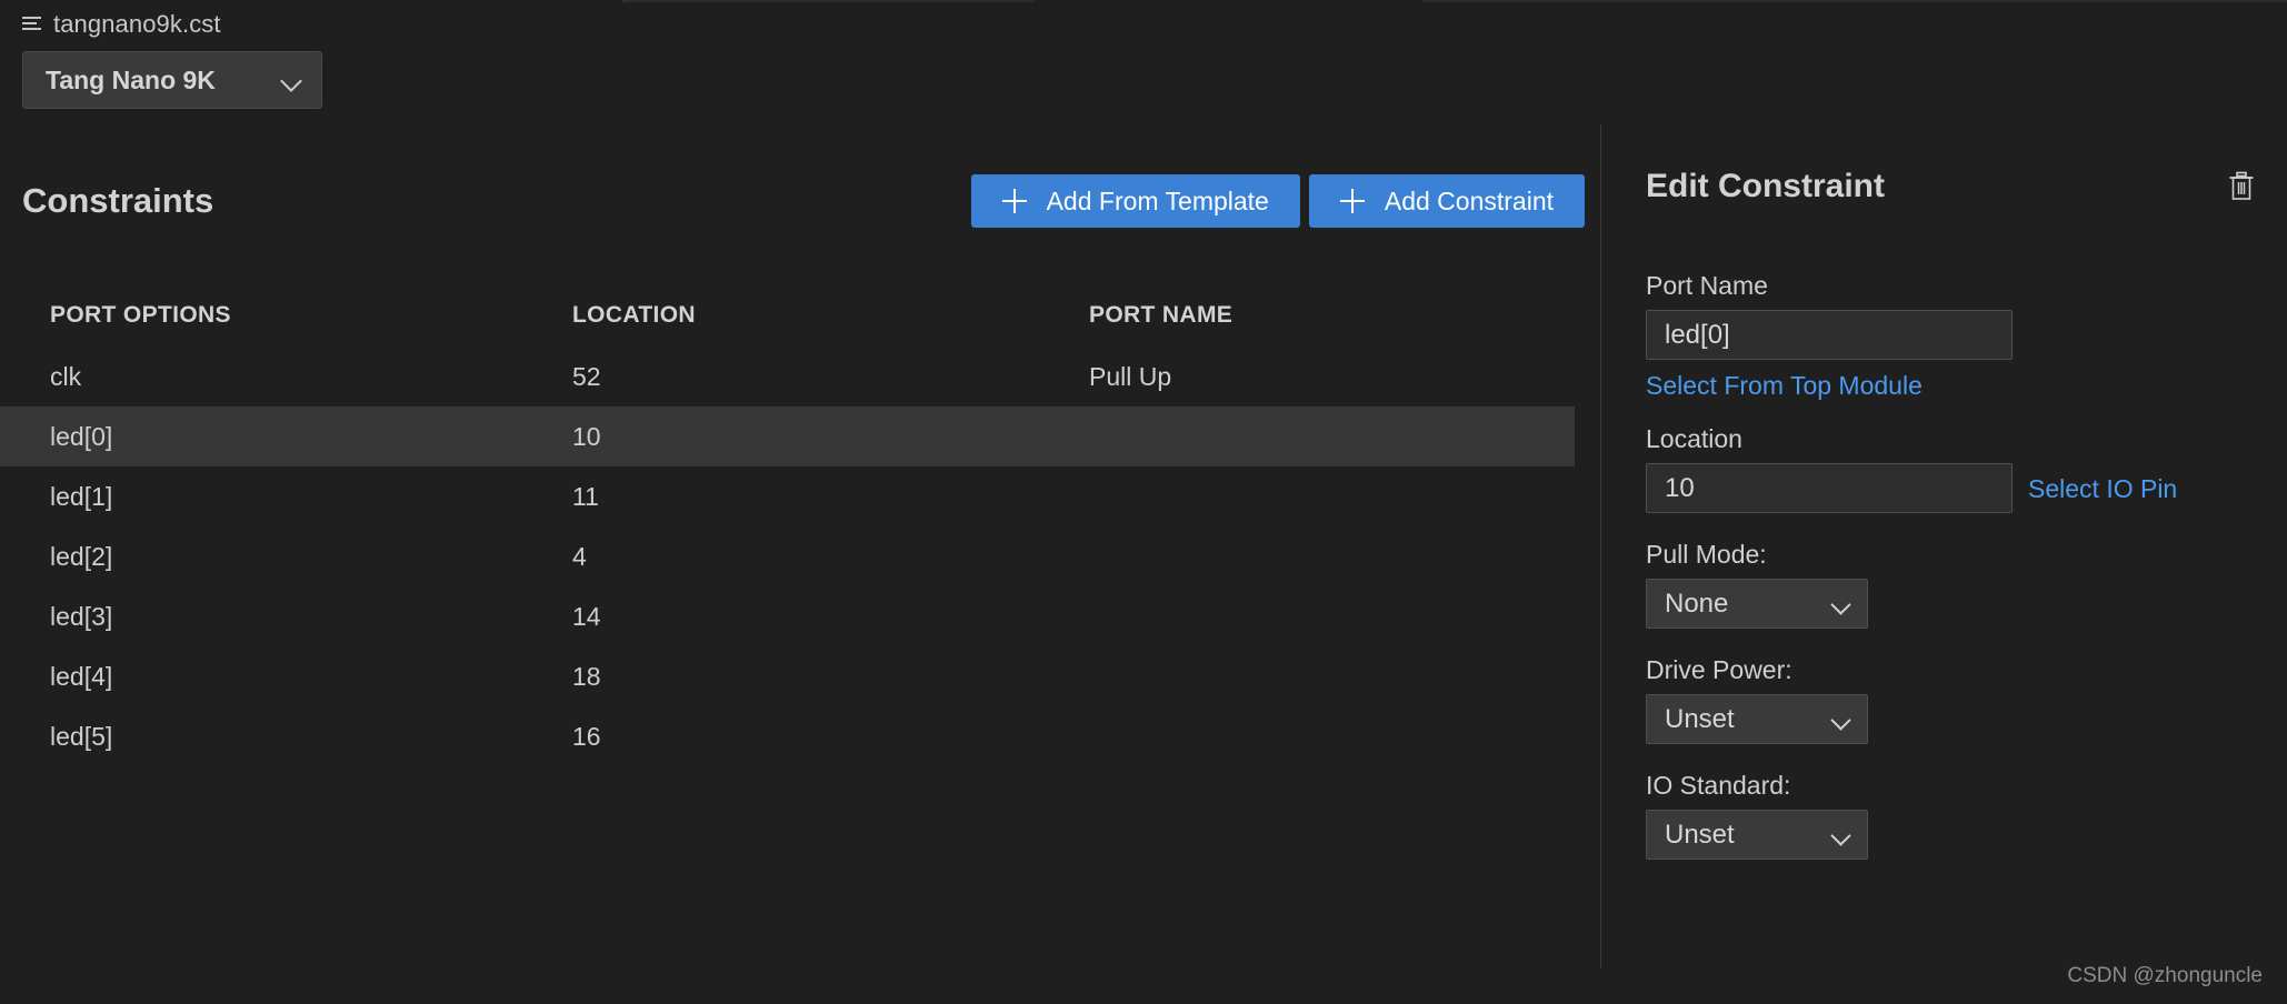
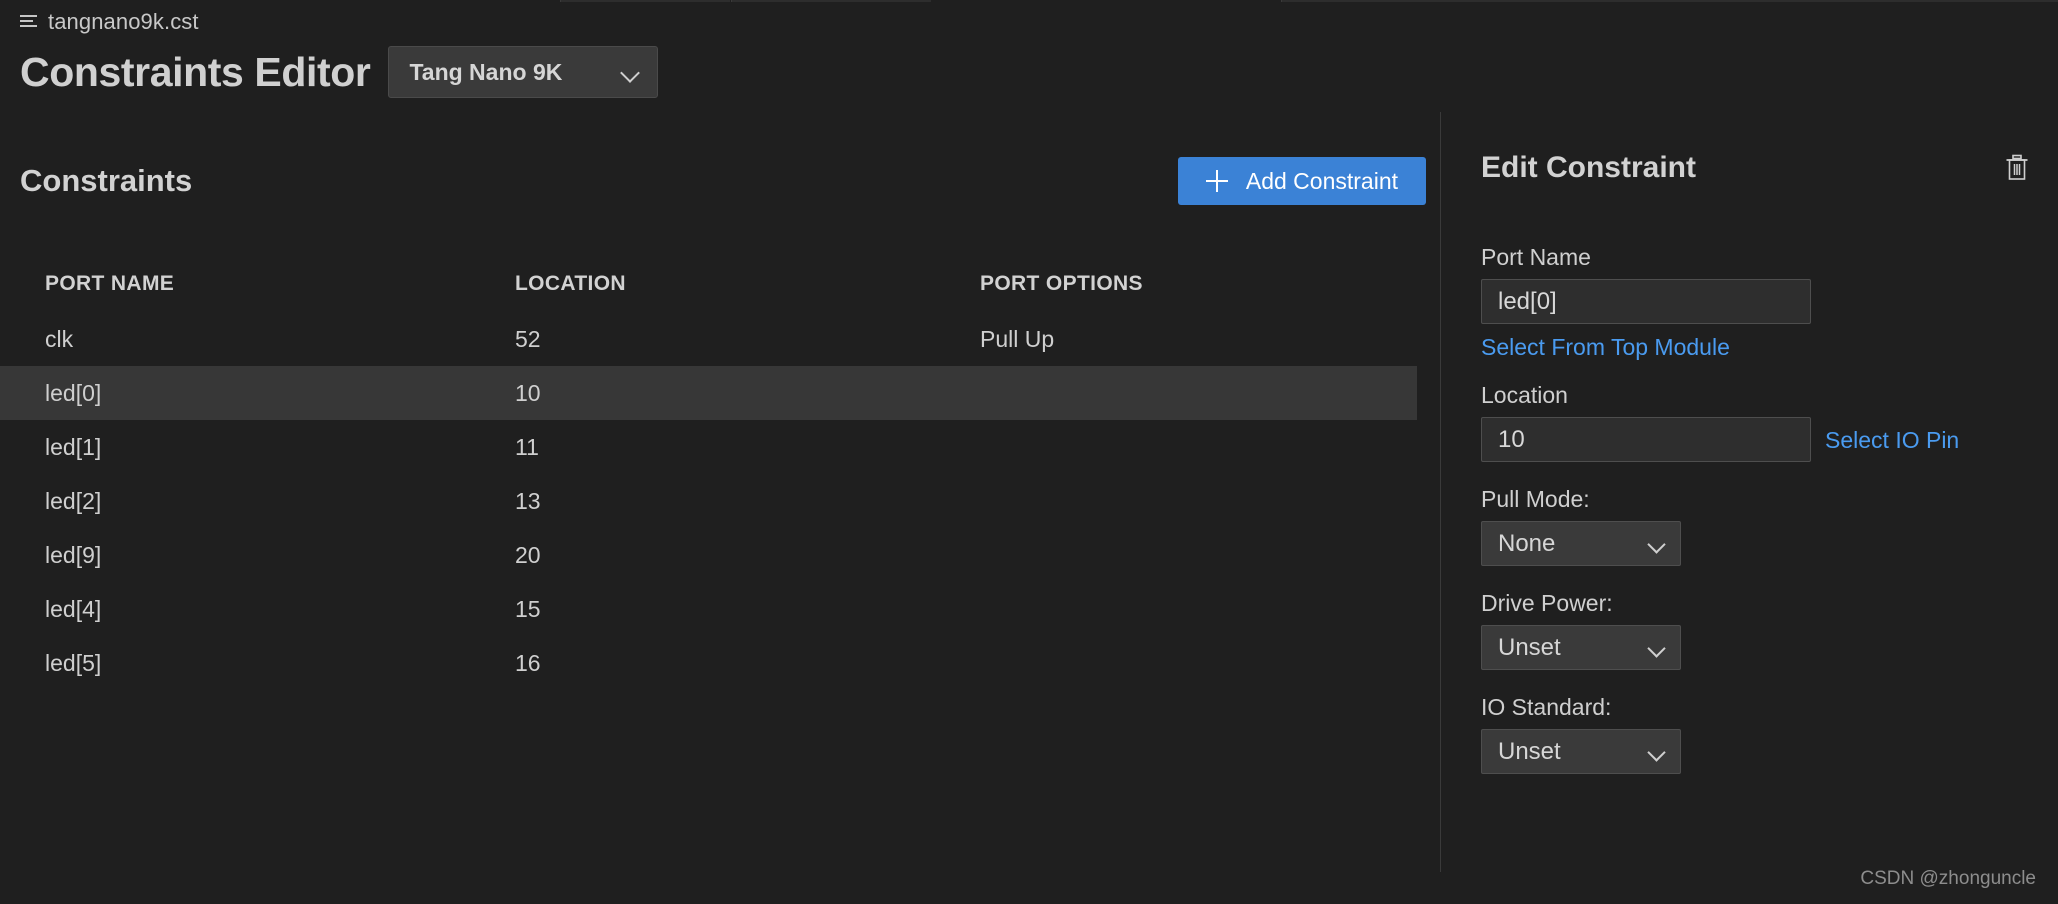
  tangnano9k.cst
+ Constraints Editor
  Tang Nano 9K
  Constraints
- Add From Template
  Add Constraint
- PORT OPTIONS
+ PORT NAME
  LOCATION
- PORT NAME
+ PORT OPTIONS
  clk
  52
  Pull Up
  led[0]
  10
  led[1]
  11
  led[2]
- 4
+ 13
- led[3]
+ led[9]
- 14
+ 20
  led[4]
- 18
+ 15
  led[5]
  16
  Edit Constraint
  Port Name
  led[0]
  Select From Top Module
  Location
  10
  Select IO Pin
  Pull Mode:
  None
  Drive Power:
  Unset
  IO Standard:
  Unset
  CSDN @zhonguncle
